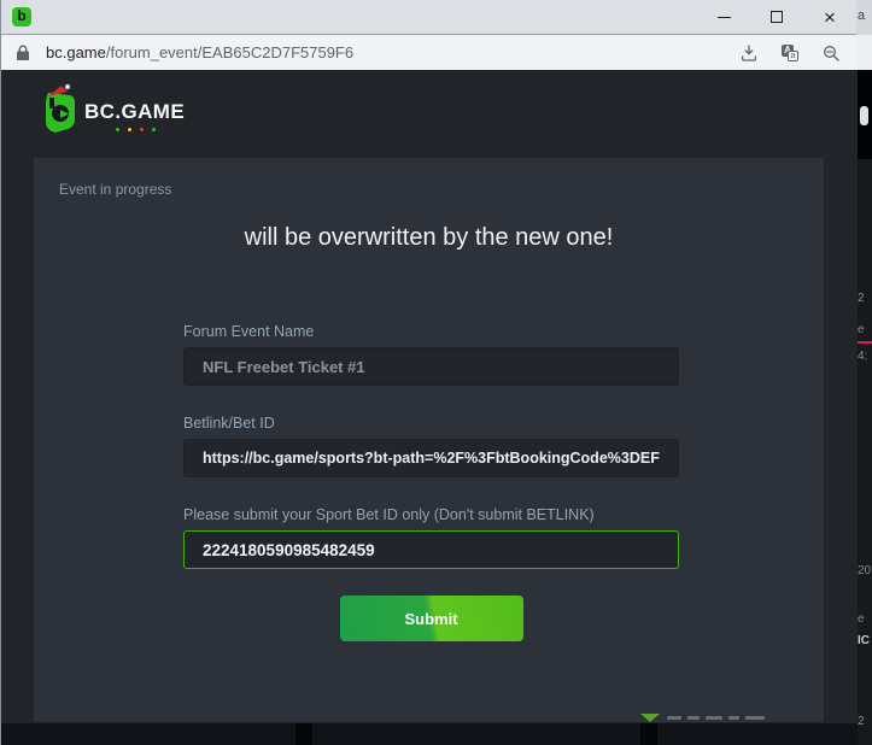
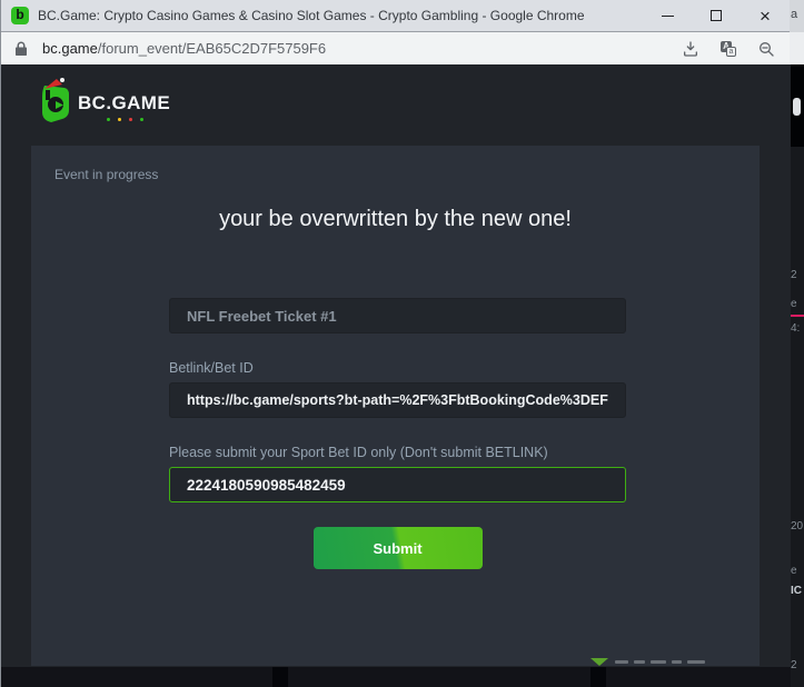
  a
  2
  e
  4:
  20
  e
  IC
  2
  b
+ BC.Game: Crypto Casino Games & Casino Slot Games - Crypto Gambling - Google Chrome
  ×
  bc.game/forum_event/EAB65C2D7F5759F6
  A
  BC.GAME
  Event in progress
- will be overwritten by the new one!
+ your be overwritten by the new one!
- Forum Event Name
  NFL Freebet Ticket #1
  Betlink/Bet ID
  https://bc.game/sports?bt-path=%2F%3FbtBookingCode%3DEF
  Please submit your Sport Bet ID only (Don't submit BETLINK)
  2224180590985482459
  Submit
